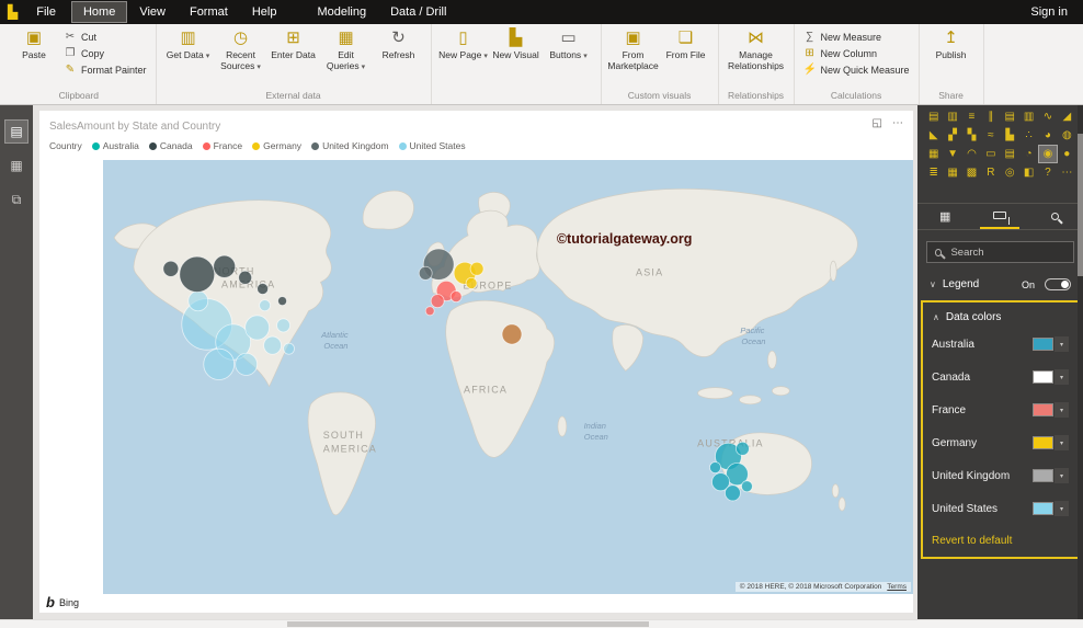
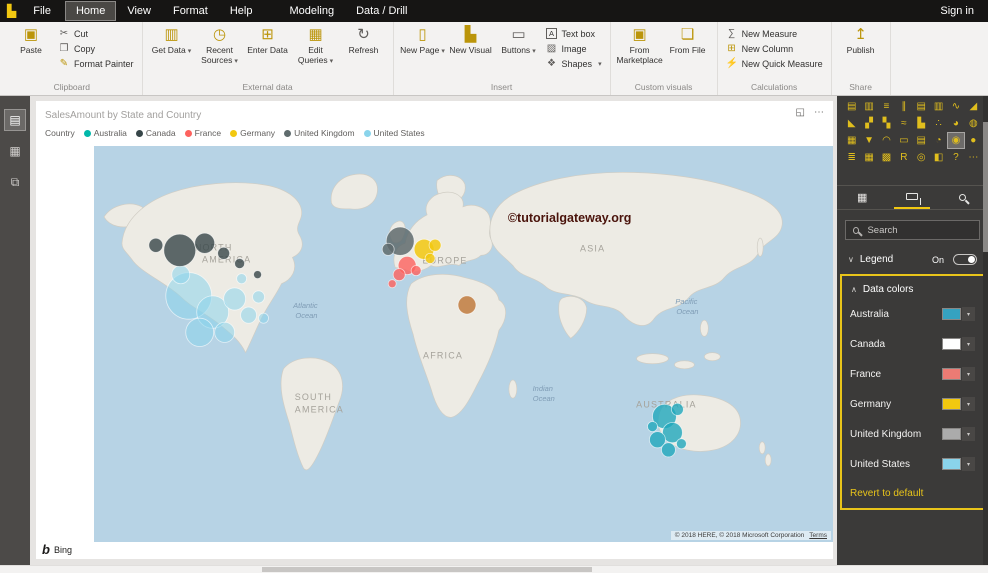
  ▙
  File
  Home
  View
  Format
  Help
  Modeling
  Data / Drill
  Sign in
  ▣
  Paste
  ✂
  Cut
  ❐
  Copy
  ✎
  Format Painter
  Clipboard
  ▥
  Get Data
  ◷
  Recent Sources
  ⊞
  Enter Data
  ▦
  Edit Queries
  ↻
  Refresh
  External data
  ▯
  New Page
  ▙
  New Visual
  ▭
  Buttons
+ A
+ Text box
+ ▨
+ Image
+ ❖
+ Shapes
+ Insert
  ▣
  From Marketplace
  ❏
  From File
  Custom visuals
- ⋈
- Manage Relationships
- Relationships
  ∑
  New Measure
  ⊞
  New Column
  ⚡
  New Quick Measure
  Calculations
  ↥
  Publish
  Share
  ▤
  ▦
  ⧉
  SalesAmount by State and Country
  ◱
  ⋯
  Country
  Australia
  Canada
  France
  Germany
  United Kingdom
  United States
  NORTH
  AMERICA
  SOUTH
  AMERICA
  EUROPE
  AFRICA
  ASIA
  AUSTRALIA
  Atlantic
  Ocean
  Indian
  Ocean
  Pacific
  Ocean
  ©tutorialgateway.org
  b
  Bing
  ▤
  ▥
  ≡
  ∥
  ▤
  ▥
  ∿
  ◢
  ◣
  ▞
  ▚
  ≈
  ▙
  ∴
  ◕
  ◍
  ▦
  ▼
  ◠
  ▭
  ▤
  ◔
  ◉
  ●
  ≣
  ▦
  ▩
  R
  ◎
  ◧
  ?
  ⋯
  ▦
  Search
  ∨
  Legend
  On
  ∧
  Data colors
  Australia
  Canada
  France
  Germany
  United Kingdom
  United States
  Revert to default
